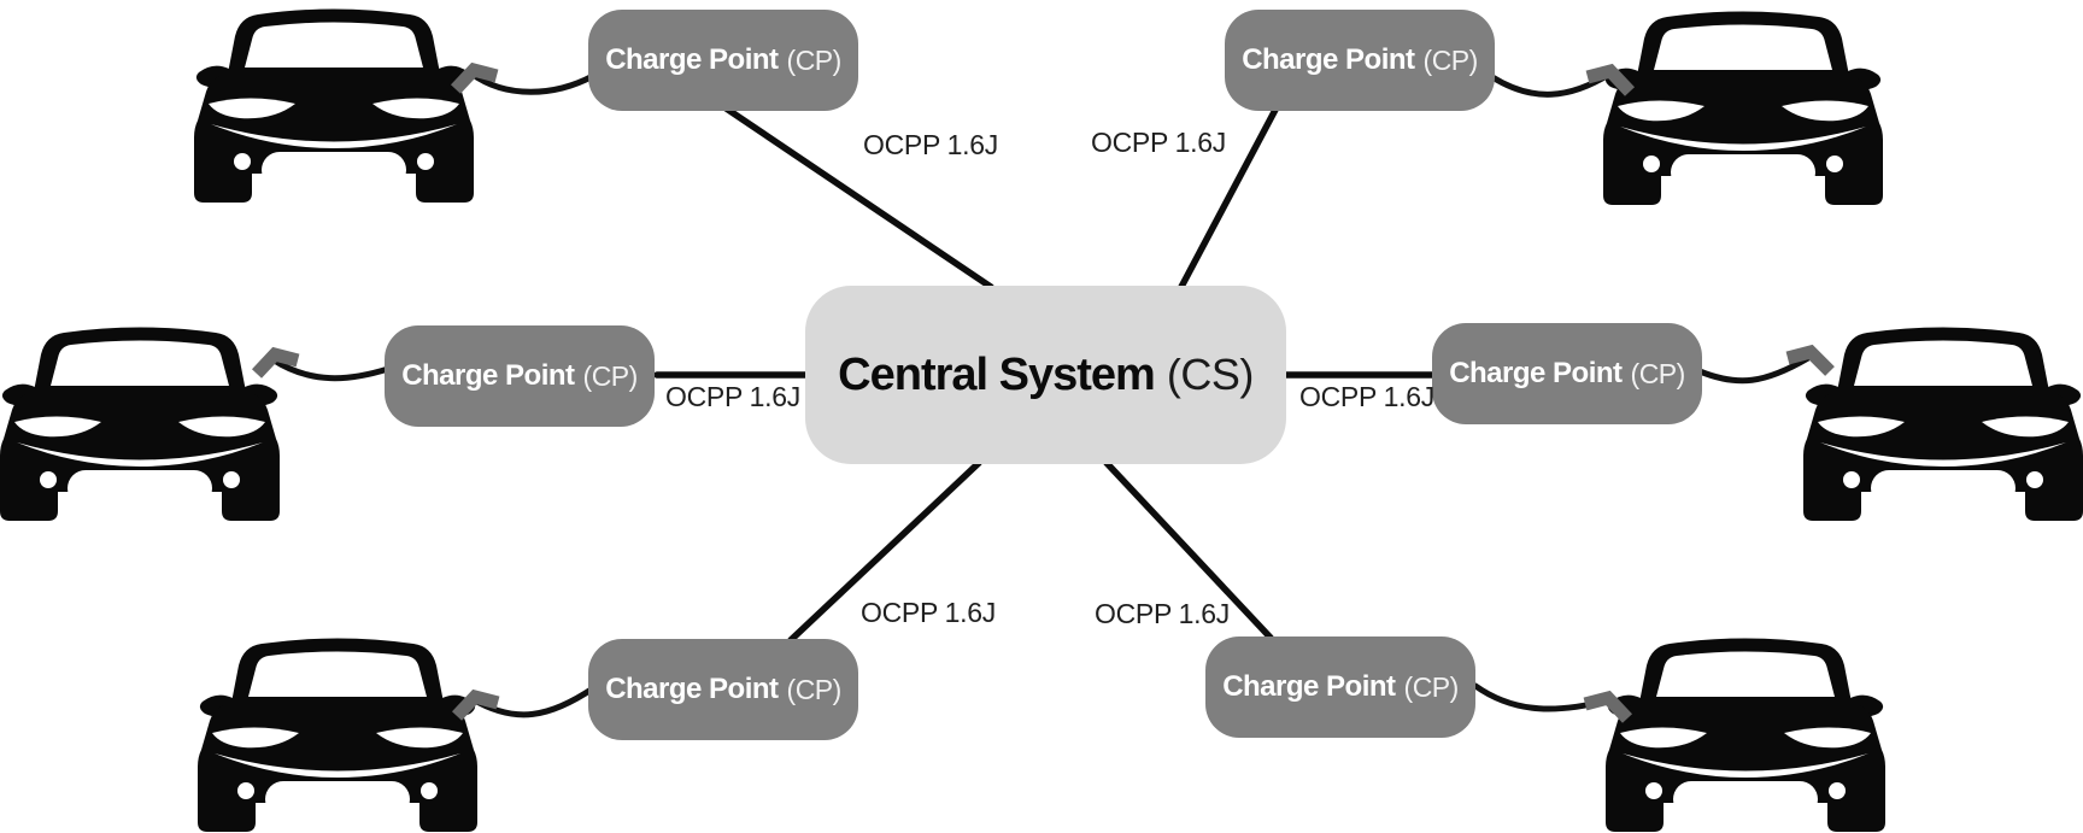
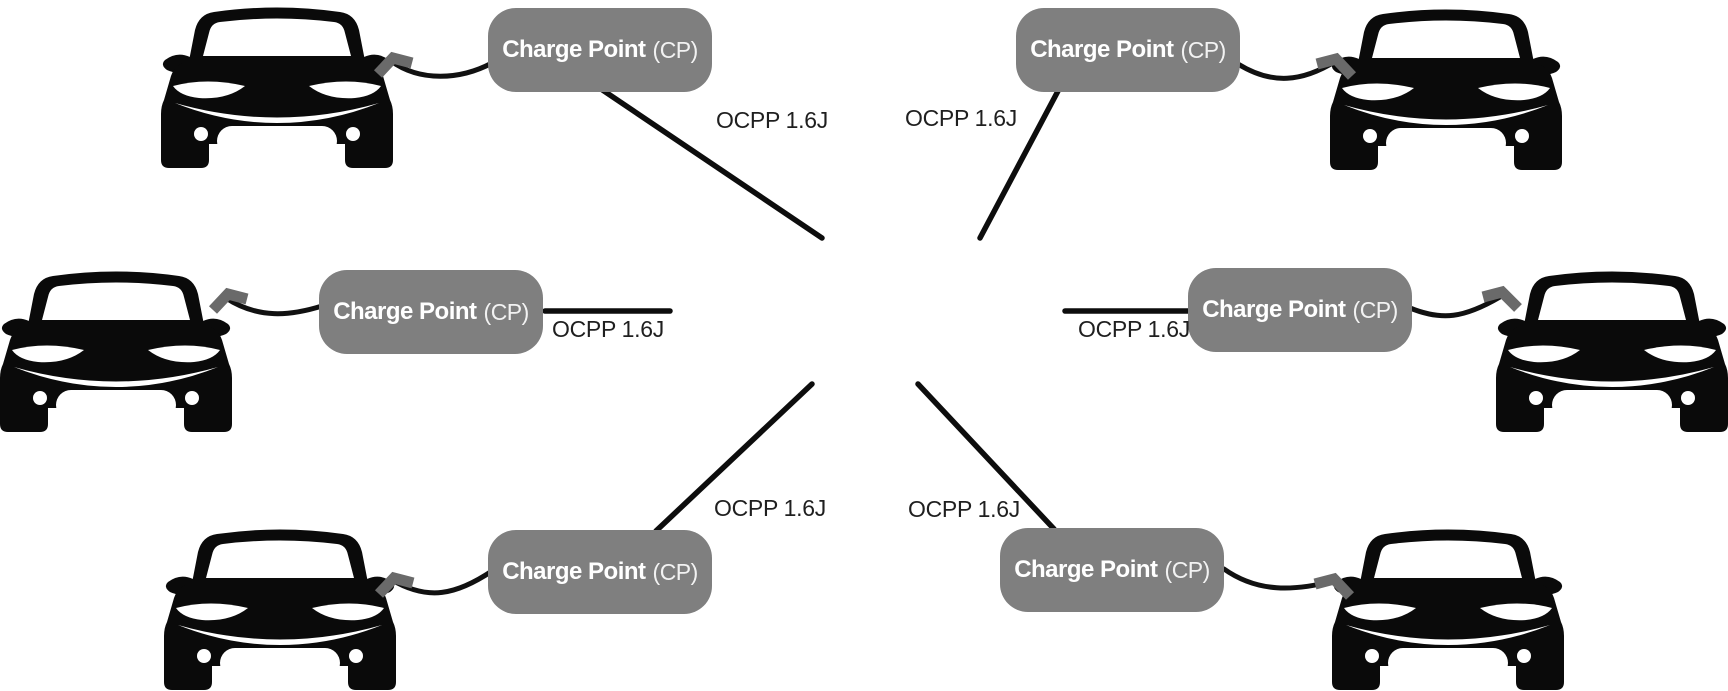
  Charge Point
  (CP)
  Charge Point
  (CP)
  Charge Point
  (CP)
  Charge Point
  (CP)
  Charge Point
  (CP)
  Charge Point
  (CP)
- Central System
- (CS)
  OCPP 1.6J
  OCPP 1.6J
  OCPP 1.6J
  OCPP 1.6J
  OCPP 1.6J
  OCPP 1.6J
